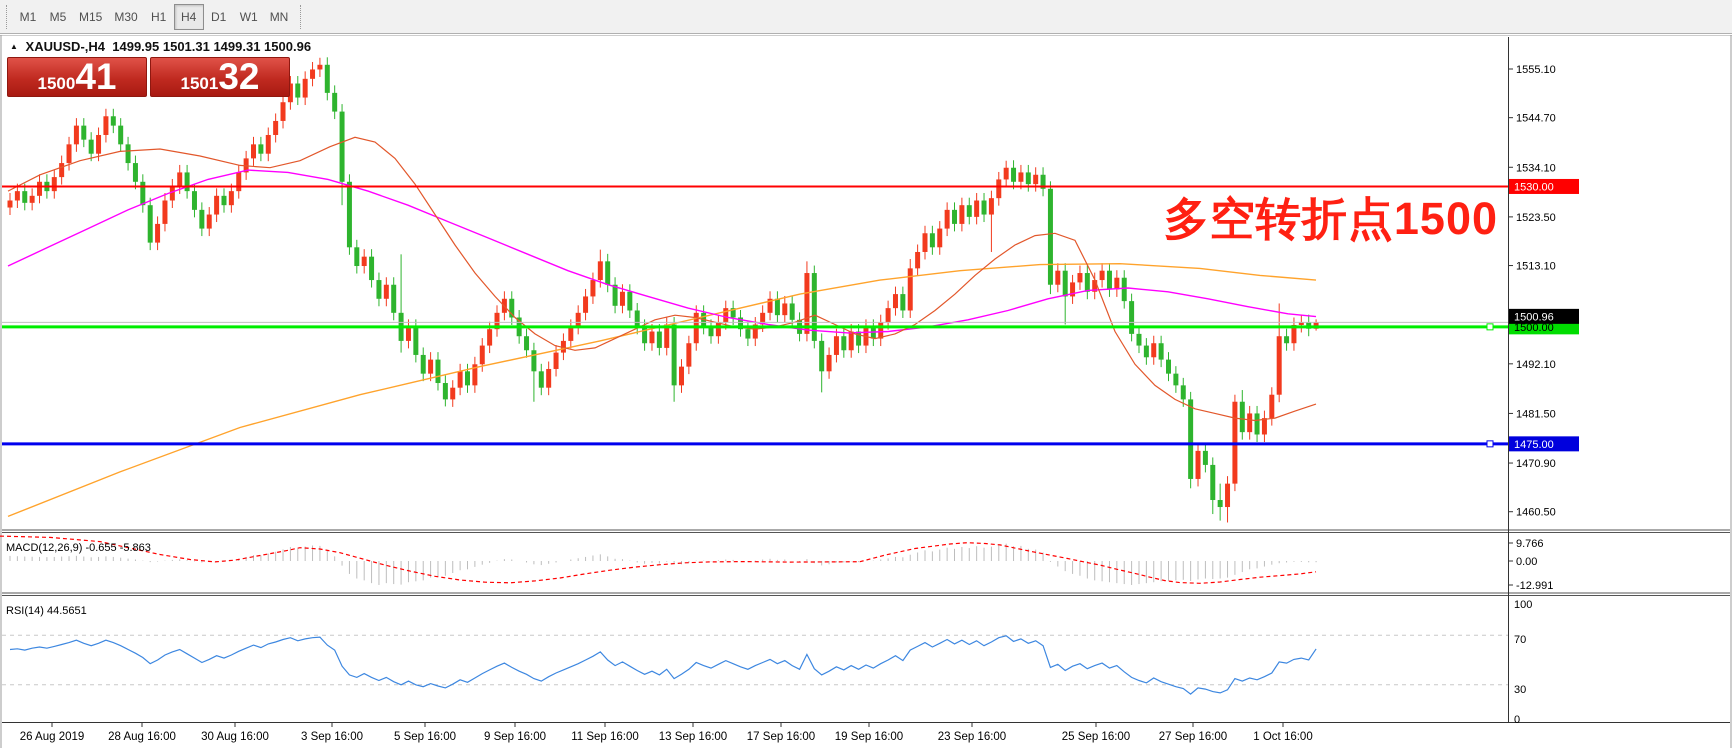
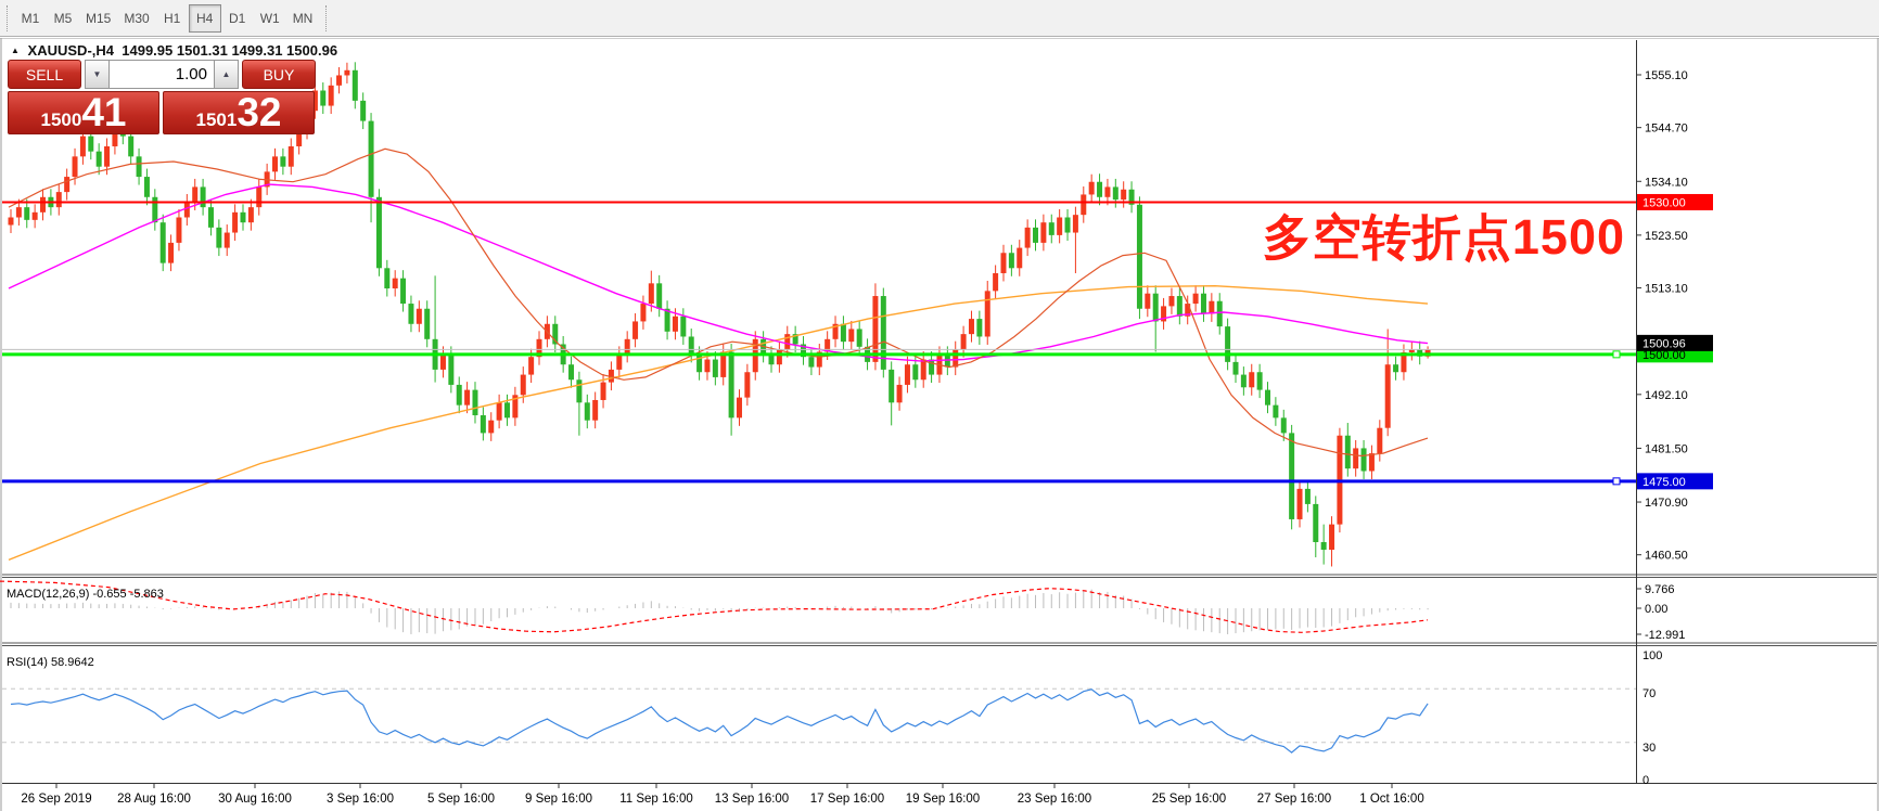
  M1
  M5
  M15
  M30
  H1
  H4
  D1
  W1
  MN
  1555.10
  1544.70
  1534.10
  1523.50
  1513.10
  1492.10
  1481.50
  1470.90
  1460.50
  1530.00
  1500.00
  1475.00
  1500.96
  MACD(12,26,9) -0.655 -5.863
  9.766
  0.00
  -12.991
- RSI(14) 44.5651
+ RSI(14) 58.9642
  100
  70
  30
  0
- 26 Aug 2019
+ 26 Sep 2019
  28 Aug 16:00
  30 Aug 16:00
  3 Sep 16:00
  5 Sep 16:00
  9 Sep 16:00
  11 Sep 16:00
  13 Sep 16:00
  17 Sep 16:00
  19 Sep 16:00
  23 Sep 16:00
  25 Sep 16:00
  27 Sep 16:00
  1 Oct 16:00
  ▲ XAUUSD-,H4 1499.95 1501.31 1499.31 1500.96
+ SELL
+ ▼
+ 1.00
+ ▲
+ BUY
  1500
  41
  1501
  32
  多空转折点1500
